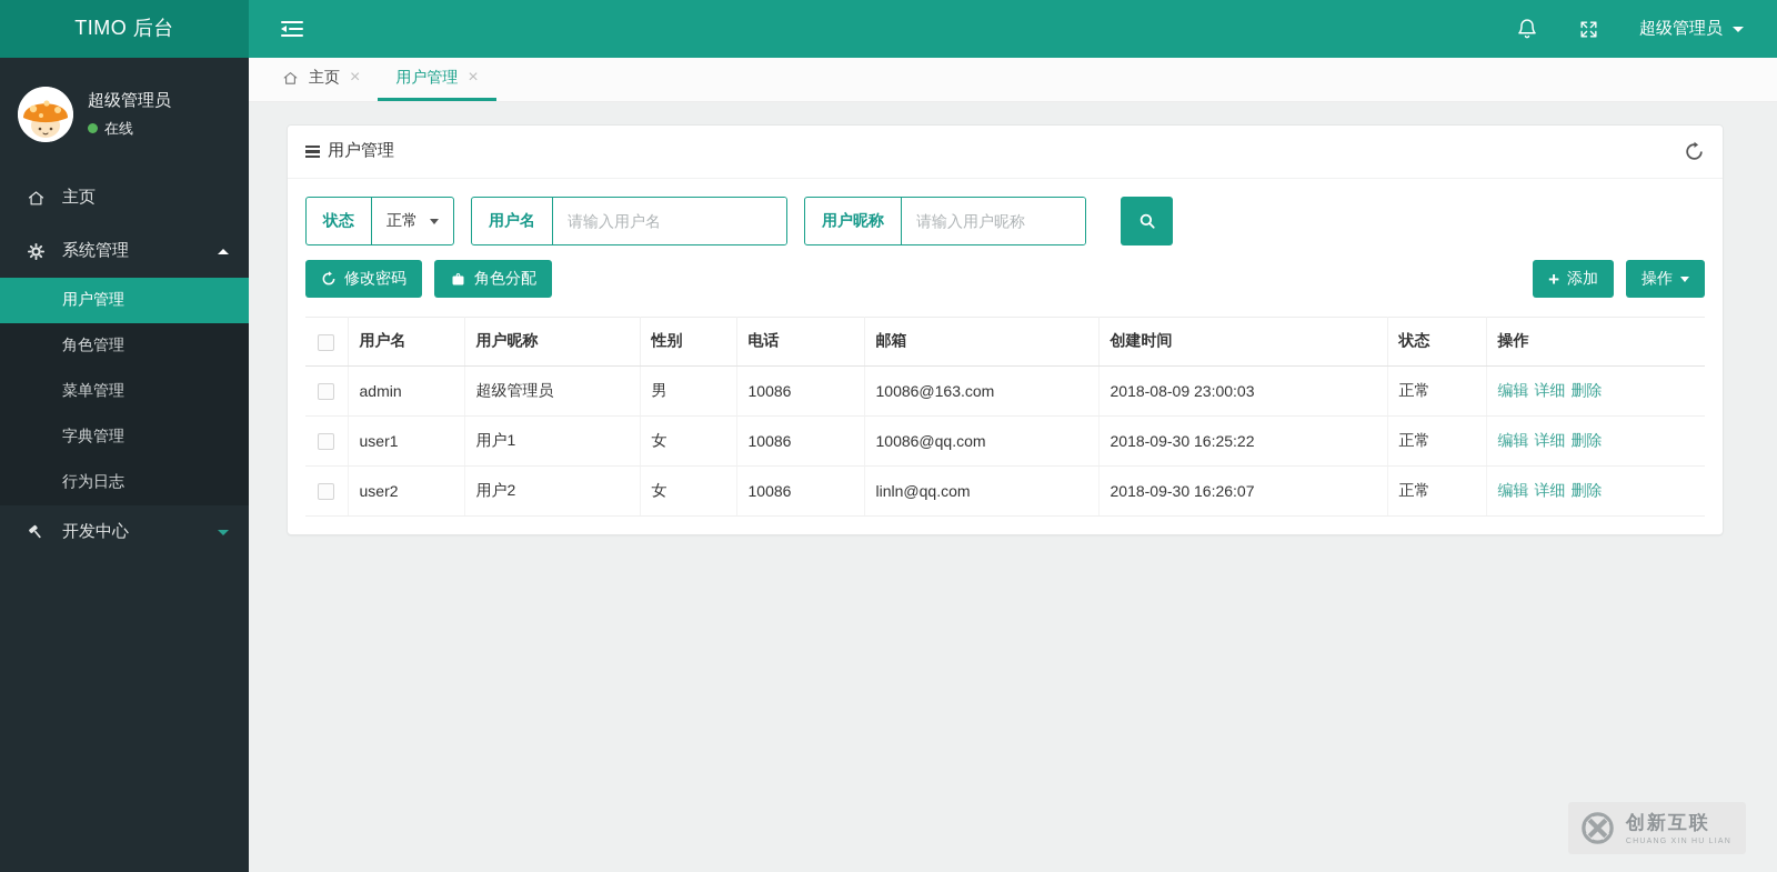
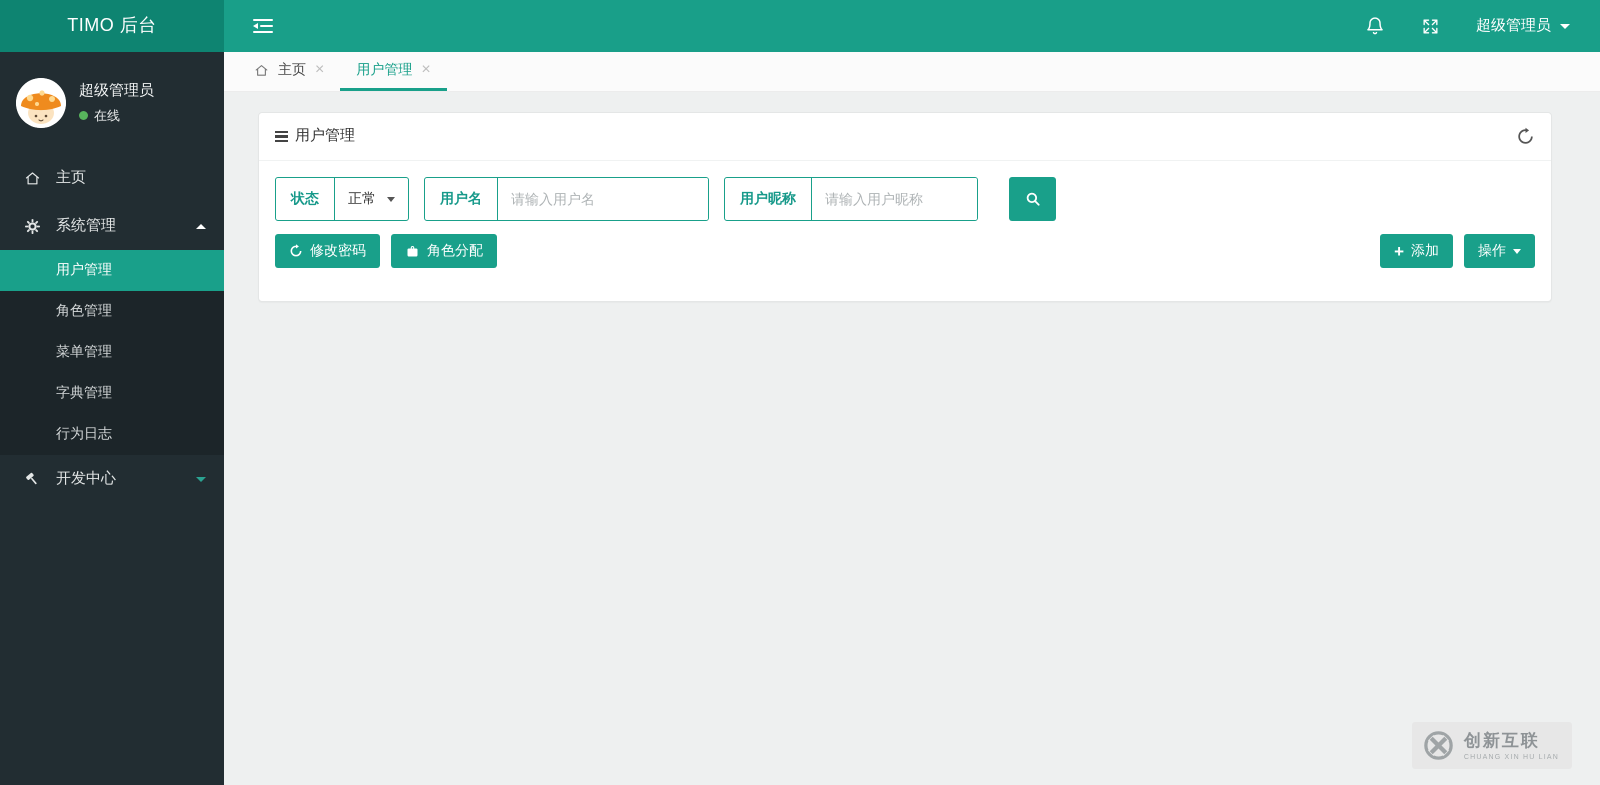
  TIMO 后台
  超级管理员
  超级管理员
  在线
  主页
  系统管理
  用户管理
  角色管理
  菜单管理
  字典管理
  行为日志
  开发中心
  主页
  ×
  用户管理
  ×
  用户管理
  状态
  正常
  用户名
  请输入用户名
  用户昵称
  请输入用户昵称
  修改密码
  角色分配
  +
  添加
  操作
- 	用户名	用户昵称	性别	电话	邮箱	创建时间	状态	操作
- 	admin	超级管理员	男	10086	10086@163.com	2018-08-09 23:00:03	正常	编辑 详细 删除
- 	user1	用户1	女	10086	10086@qq.com	2018-09-30 16:25:22	正常	编辑 详细 删除
- 	user2	用户2	女	10086	linln@qq.com	2018-09-30 16:26:07	正常	编辑 详细 删除
  创新互联
